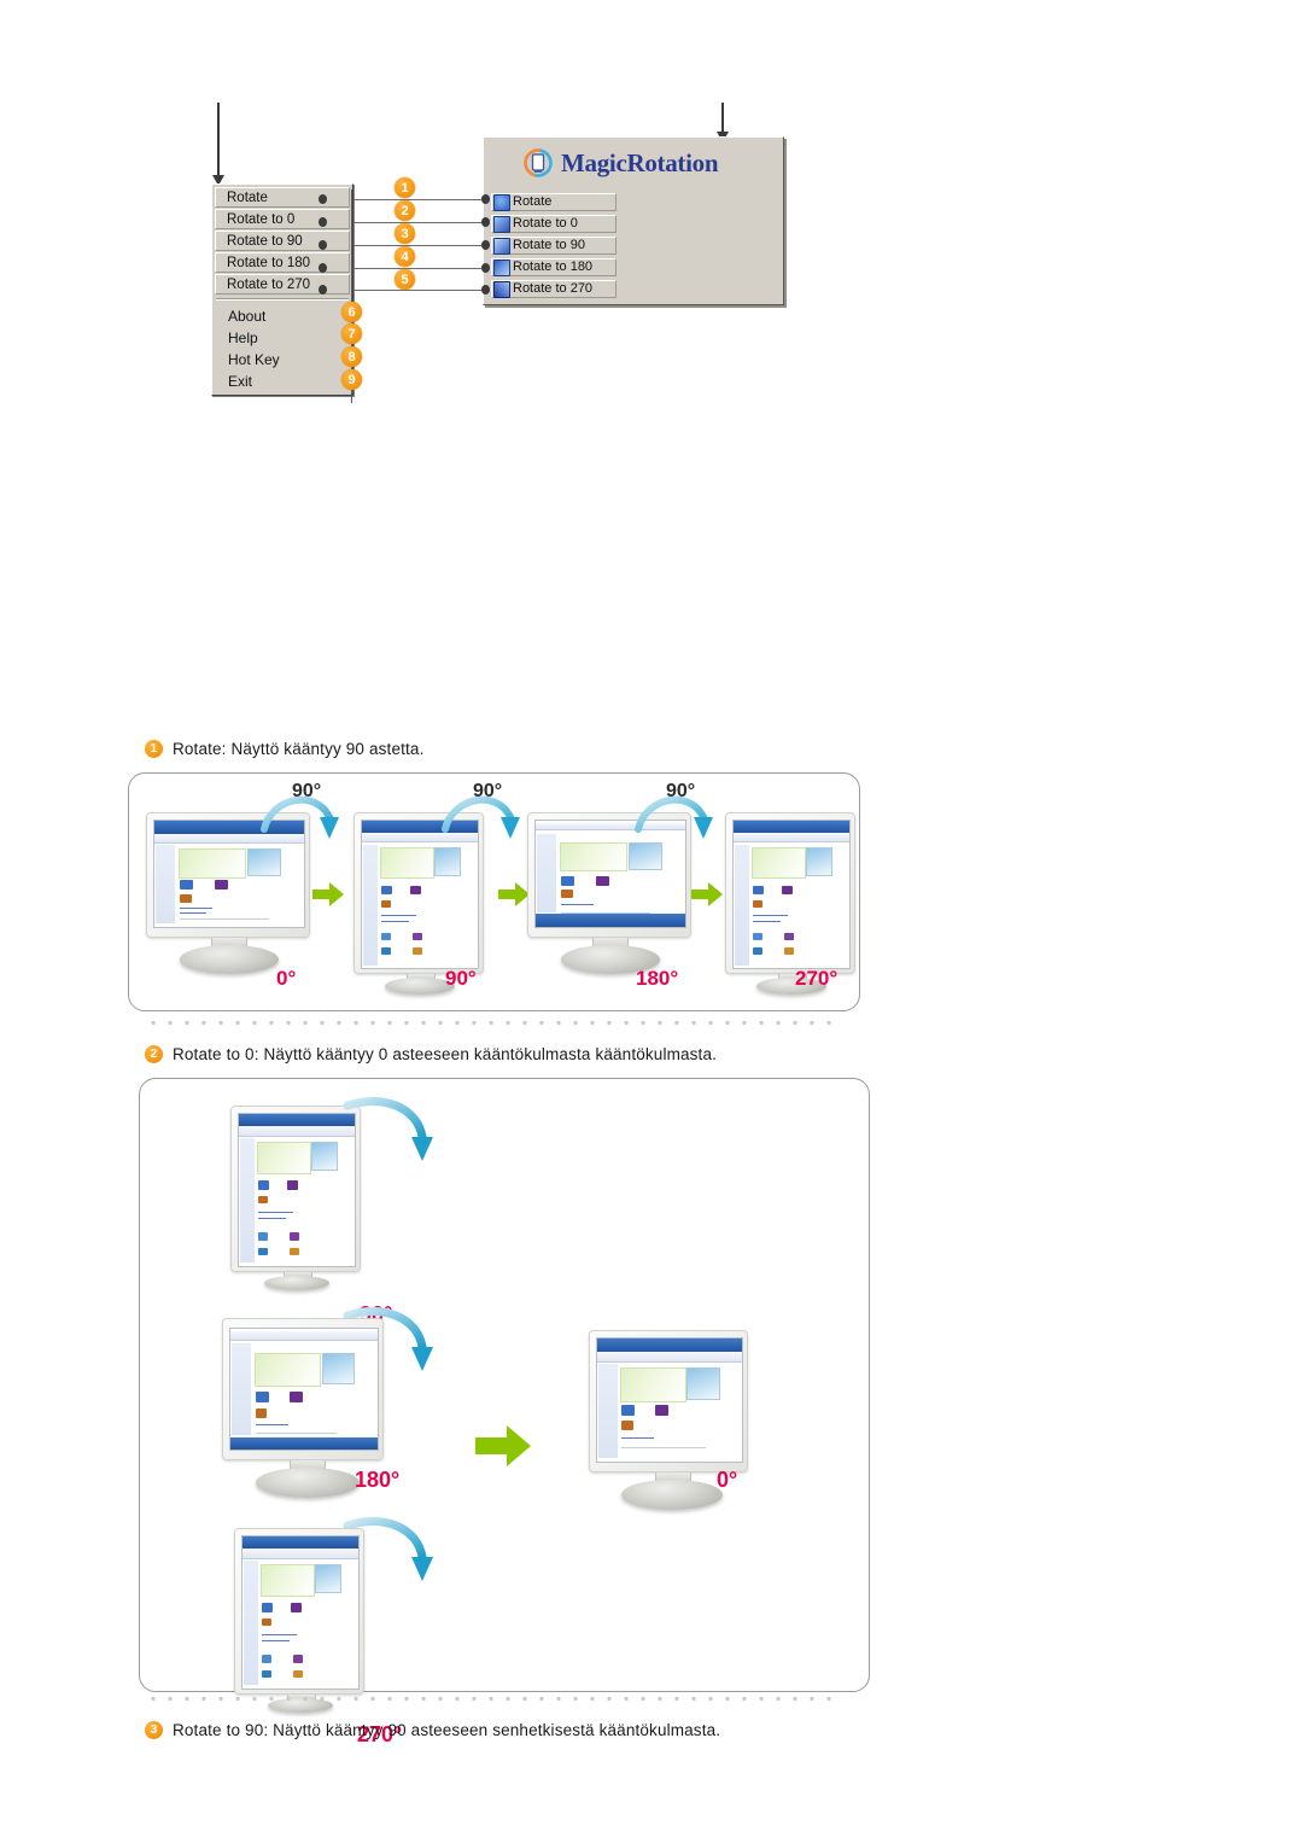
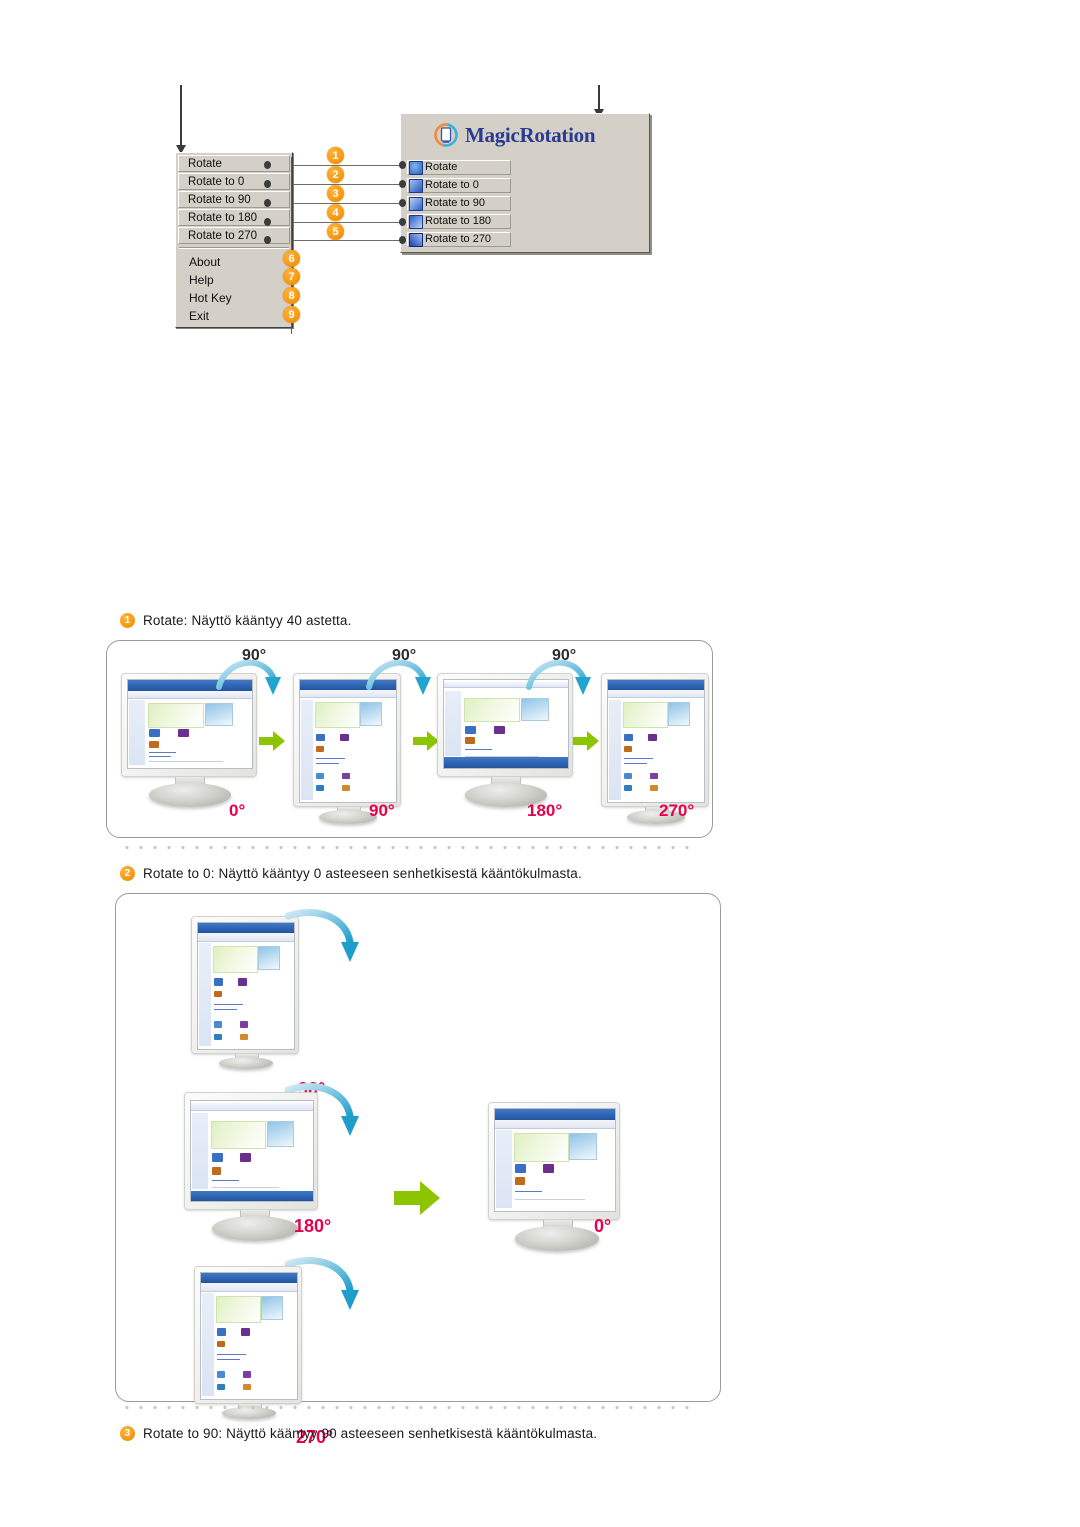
  Rotate
  Rotate to 0
  Rotate to 90
  Rotate to 180
  Rotate to 270
  About
  Help
  Hot Key
  Exit
  MagicRotation
  Rotate
  Rotate to 0
  Rotate to 90
  Rotate to 180
  Rotate to 270
  1
  2
  3
  4
  5
  6
  7
  8
  9
  1
- Rotate: Näyttö kääntyy 90 astetta.
+ Rotate: Näyttö kääntyy 40 astetta.
  0°
  90°
  90°
  90°
  180°
  90°
  270°
  2
- Rotate to 0: Näyttö kääntyy 0 asteeseen kääntökulmasta kääntökulmasta.
+ Rotate to 0: Näyttö kääntyy 0 asteeseen senhetkisestä kääntökulmasta.
  180°
  270°
  0°
  3
  Rotate to 90: Näyttö kääntyy 90 asteeseen senhetkisestä kääntökulmasta.
